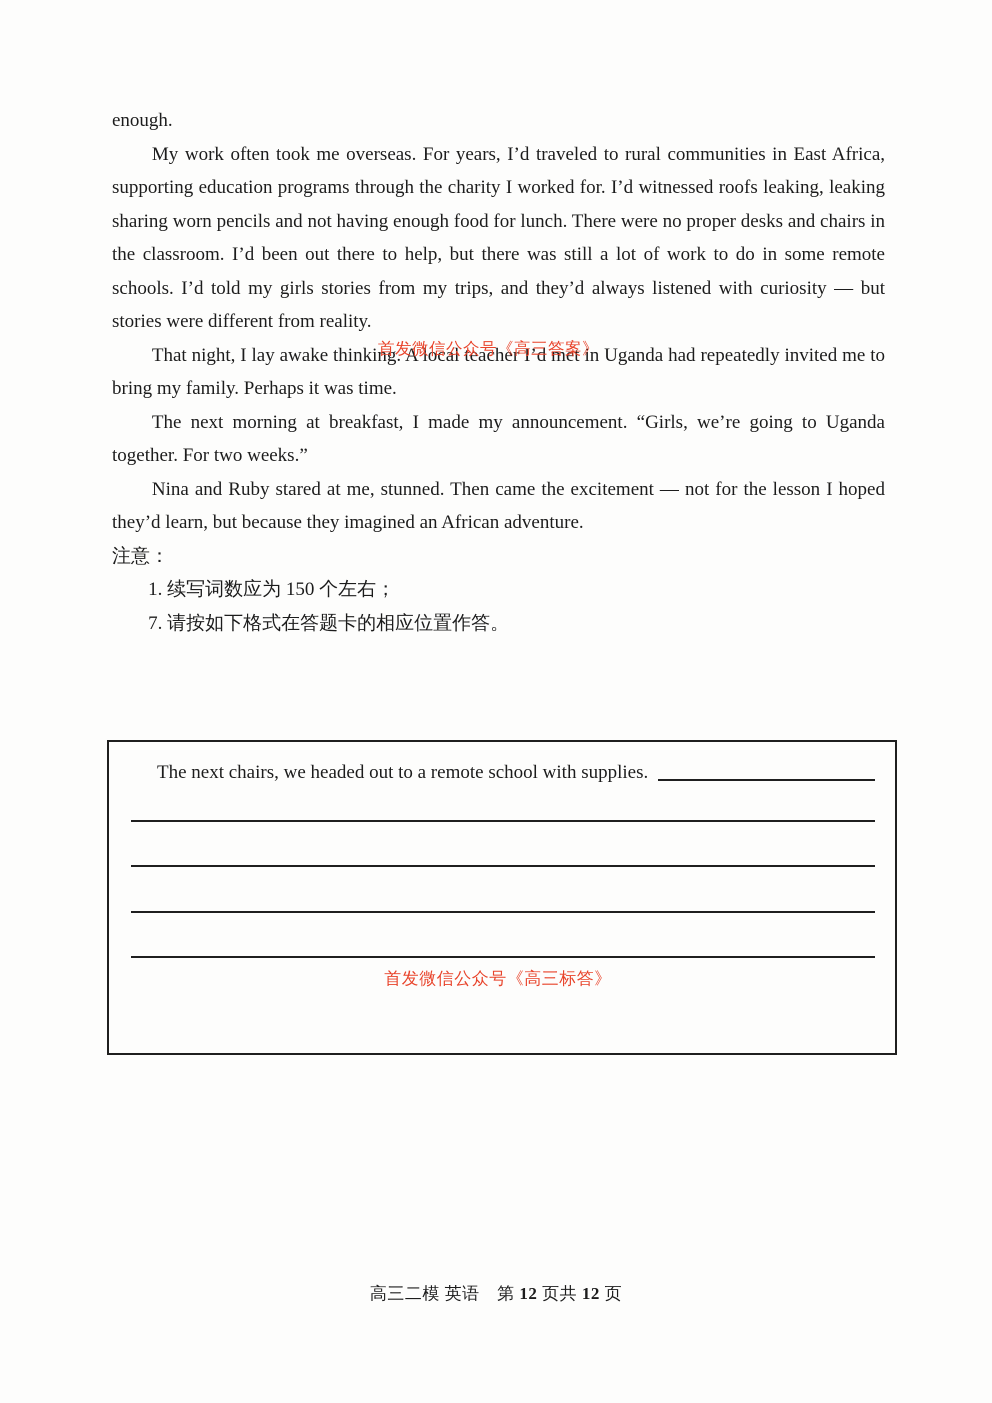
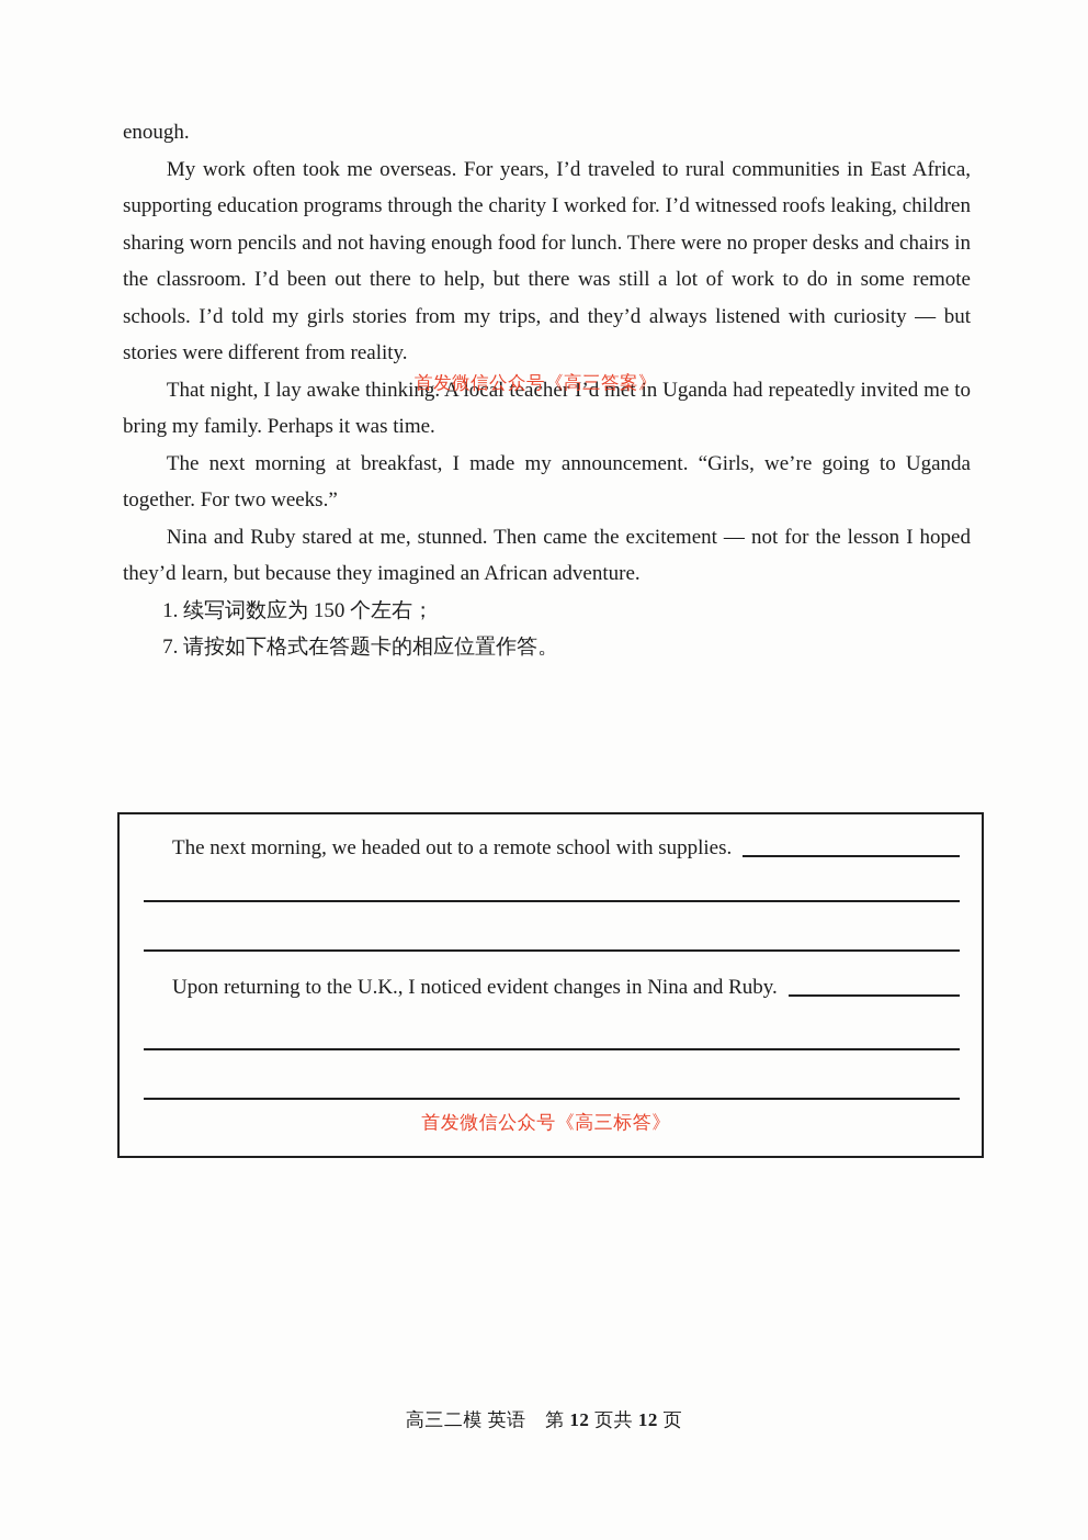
  enough.
- My work often took me overseas. For years, I’d traveled to rural communities in East Africa, supporting education programs through the charity I worked for. I’d witnessed roofs leaking, leaking sharing worn pencils and not having enough food for lunch. There were no proper desks and chairs in the classroom. I’d been out there to help, but there was still a lot of work to do in some remote schools. I’d told my girls stories from my trips, and they’d always listened with curiosity — but stories were different from reality.
+ My work often took me overseas. For years, I’d traveled to rural communities in East Africa, supporting education programs through the charity I worked for. I’d witnessed roofs leaking, children sharing worn pencils and not having enough food for lunch. There were no proper desks and chairs in the classroom. I’d been out there to help, but there was still a lot of work to do in some remote schools. I’d told my girls stories from my trips, and they’d always listened with curiosity — but stories were different from reality.
  That night, I lay awake thinking. A local teacher I’d met in Uganda had repeatedly invited me to bring my family. Perhaps it was time.
  The next morning at breakfast, I made my announcement. “Girls, we’re going to Uganda together. For two weeks.”
  Nina and Ruby stared at me, stunned. Then came the excitement — not for the lesson I hoped they’d learn, but because they imagined an African adventure.
- 注意：
  1. 续写词数应为 150 个左右；
  7. 请按如下格式在答题卡的相应位置作答。
  首发微信公众号《高三答案》
- The next chairs, we headed out to a remote school with supplies.
+ The next morning, we headed out to a remote school with supplies.
+ Upon returning to the U.K., I noticed evident changes in Nina and Ruby.
  首发微信公众号《高三标答》
  高三二模 英语 第 12 页共 12 页
